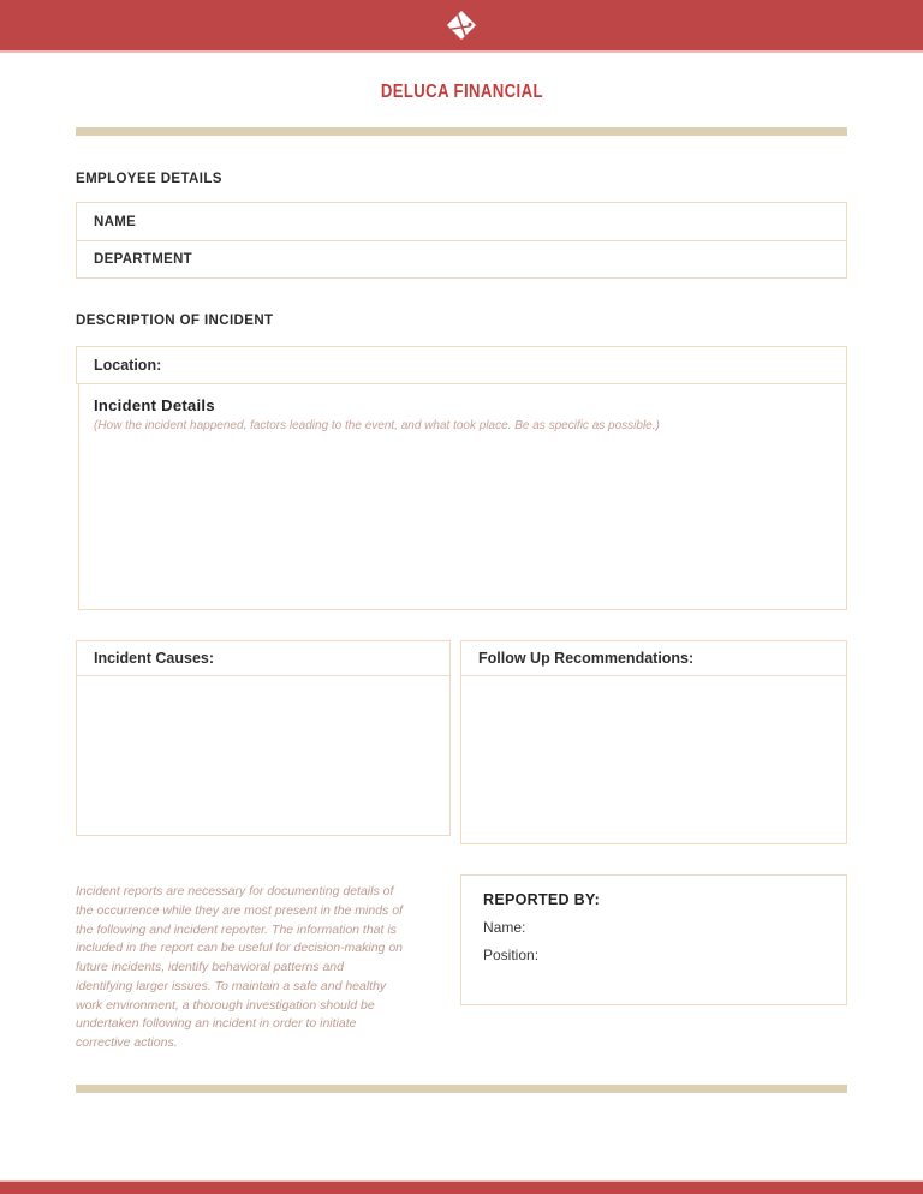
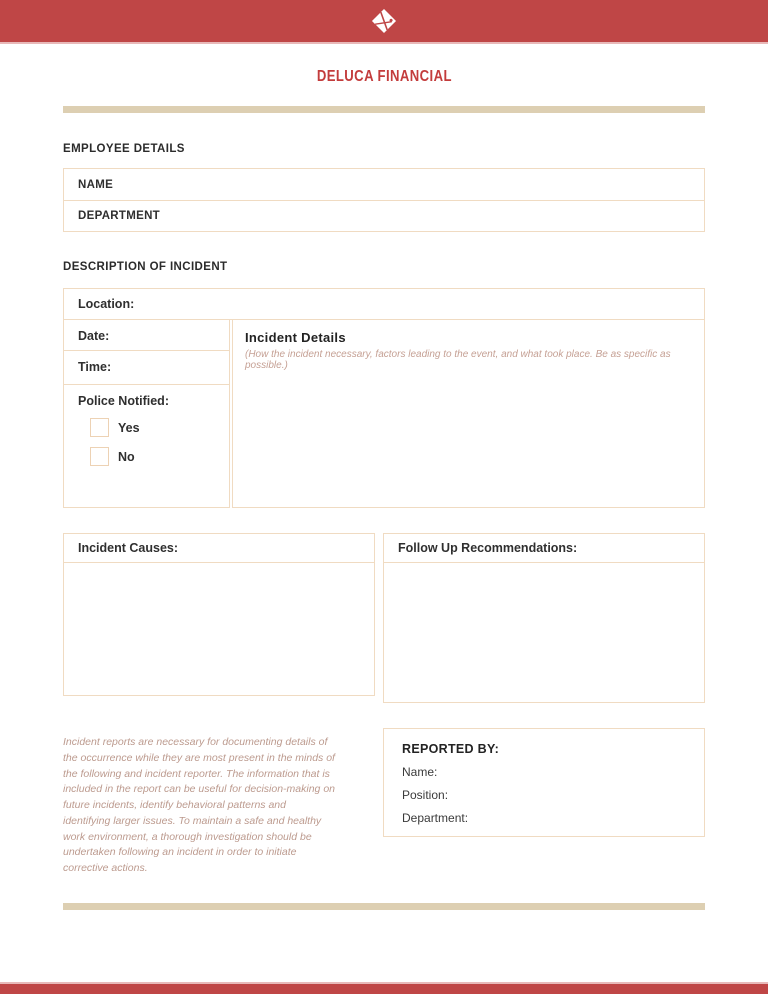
  DELUCA FINANCIAL
  EMPLOYEE DETAILS
  NAME
  DEPARTMENT
  DESCRIPTION OF INCIDENT
  Location:
+ Date:
+ Time:
+ Police Notified:
+ Yes
+ No
  Incident Details
- (How the incident happened, factors leading to the event, and what took place. Be as specific as possible.)
+ (How the incident necessary, factors leading to the event, and what took place. Be as specific as possible.)
  Incident Causes:
  Follow Up Recommendations:
  Incident reports are necessary for documenting details of the occurrence while they are most present in the minds of the following and incident reporter. The information that is included in the report can be useful for decision-making on future incidents, identify behavioral patterns and identifying larger issues. To maintain a safe and healthy work environment, a thorough investigation should be undertaken following an incident in order to initiate corrective actions.
  REPORTED BY:
  Name:
  Position:
+ Department:
